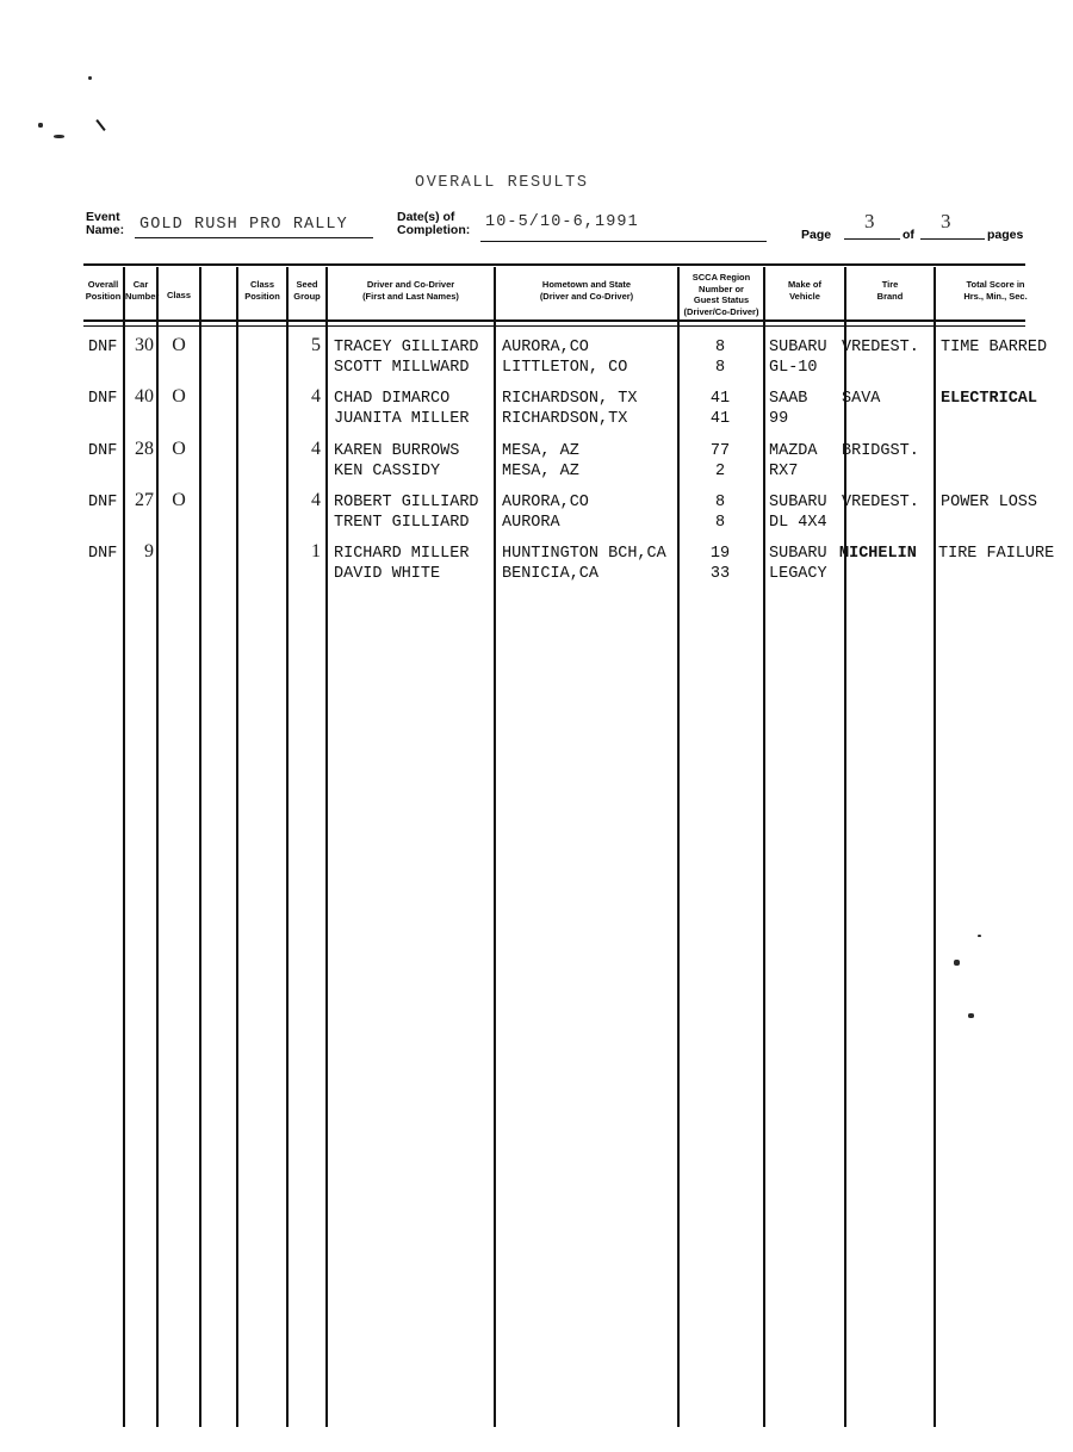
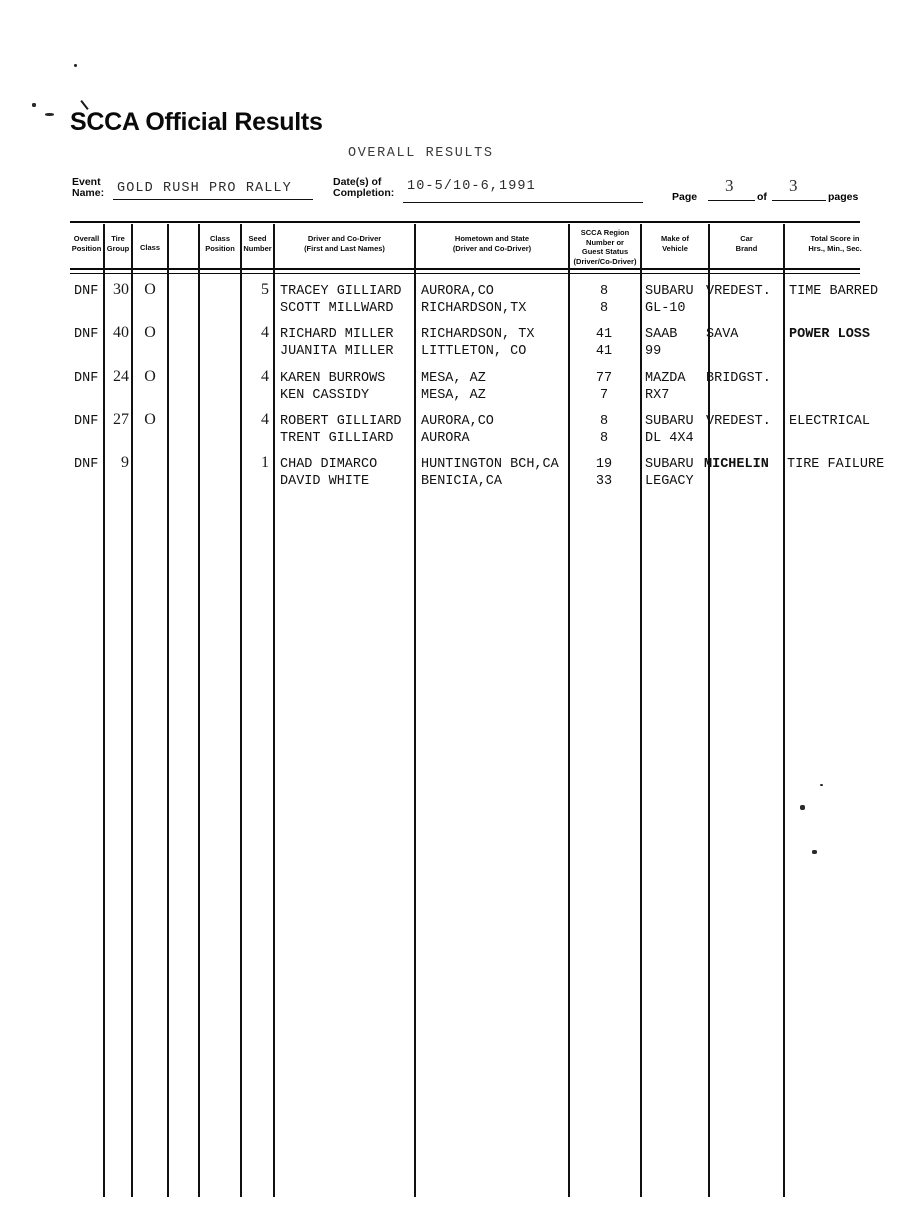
+ SCCA Official Results
  OVERALL RESULTS
  Event
  Name:
  GOLD RUSH PRO RALLY
  Date(s) of
  Completion:
  10-5/10-6,1991
  Page
  3
  of
  3
  pages
  Overall
  Position
- Car
+ Tire
- Number
+ Group
  Class
  Class
  Position
  Seed
- Group
+ Number
  Driver and Co-Driver
  (First and Last Names)
  Hometown and State
  (Driver and Co-Driver)
  SCCA Region
  Number or
  Guest Status
  (Driver/Co-Driver)
  Make of
  Vehicle
- Tire
+ Car
  Brand
  Total Score in
  Hrs., Min., Sec.
  DNF
  30
  O
  5
  TRACEY GILLIARD
  SCOTT MILLWARD
  AURORA,CO
- LITTLETON, CO
+ RICHARDSON,TX
  8
  8
  SUBARU
  GL-10
  VREDEST.
  TIME BARRED
  DNF
  40
  O
  4
- CHAD DIMARCO
+ RICHARD MILLER
  JUANITA MILLER
  RICHARDSON, TX
- RICHARDSON,TX
+ LITTLETON, CO
  41
  41
  SAAB
  99
  SAVA
- ELECTRICAL
+ POWER LOSS
  DNF
- 28
+ 24
  O
  4
  KAREN BURROWS
  KEN CASSIDY
  MESA, AZ
  MESA, AZ
  77
- 2
+ 7
  MAZDA
  RX7
  BRIDGST.
  DNF
  27
  O
  4
  ROBERT GILLIARD
  TRENT GILLIARD
  AURORA,CO
  AURORA
  8
  8
  SUBARU
  DL 4X4
  VREDEST.
- POWER LOSS
+ ELECTRICAL
  DNF
  9
  1
- RICHARD MILLER
+ CHAD DIMARCO
  DAVID WHITE
  HUNTINGTON BCH,CA
  BENICIA,CA
  19
  33
  SUBARU
  LEGACY
  MICHELIN
  TIRE FAILURE
